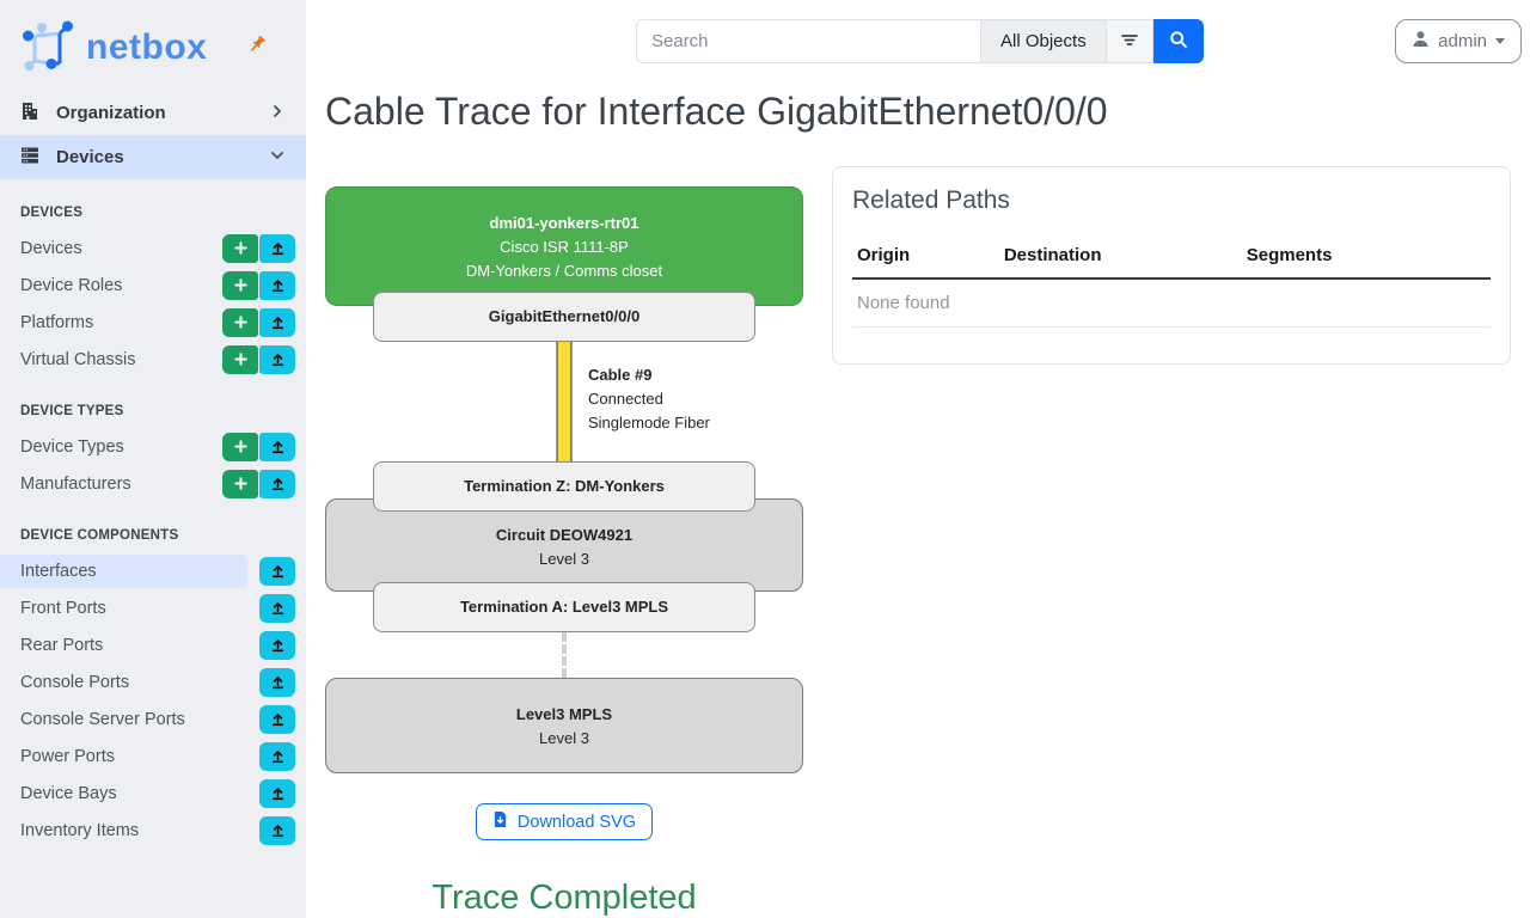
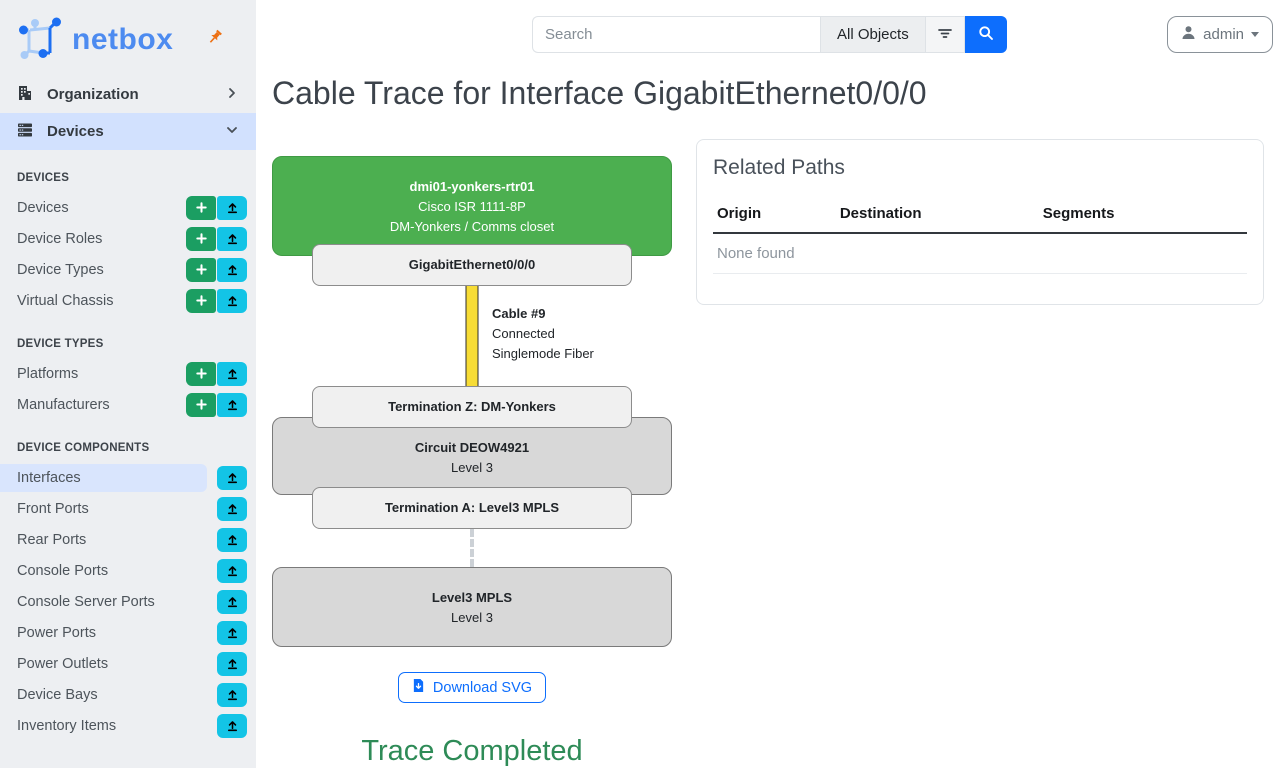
  netbox
  Organization
  Devices
  DEVICES
  Devices
  Device Roles
- Platforms
+ Device Types
  Virtual Chassis
  DEVICE TYPES
- Device Types
+ Platforms
  Manufacturers
  DEVICE COMPONENTS
  Interfaces
  Front Ports
  Rear Ports
  Console Ports
  Console Server Ports
  Power Ports
+ Power Outlets
  Device Bays
  Inventory Items
  Search
  All Objects
  admin
  Cable Trace for Interface GigabitEthernet0/0/0
  dmi01-yonkers-rtr01
  Cisco ISR 1111-8P
  DM-Yonkers / Comms closet
  GigabitEthernet0/0/0
  Cable #9
  Connected
  Singlemode Fiber
  Termination Z: DM-Yonkers
  Circuit DEOW4921
  Level 3
  Termination A: Level3 MPLS
  Level3 MPLS
  Level 3
  Download SVG
  Trace Completed
  Related Paths
  Origin	Destination	Segments
  None found
